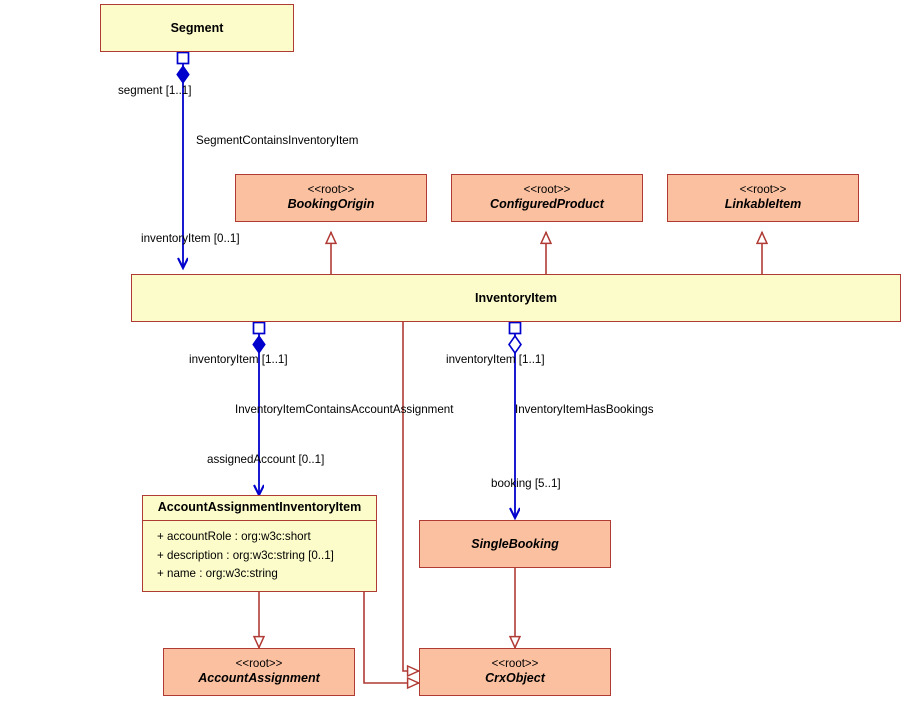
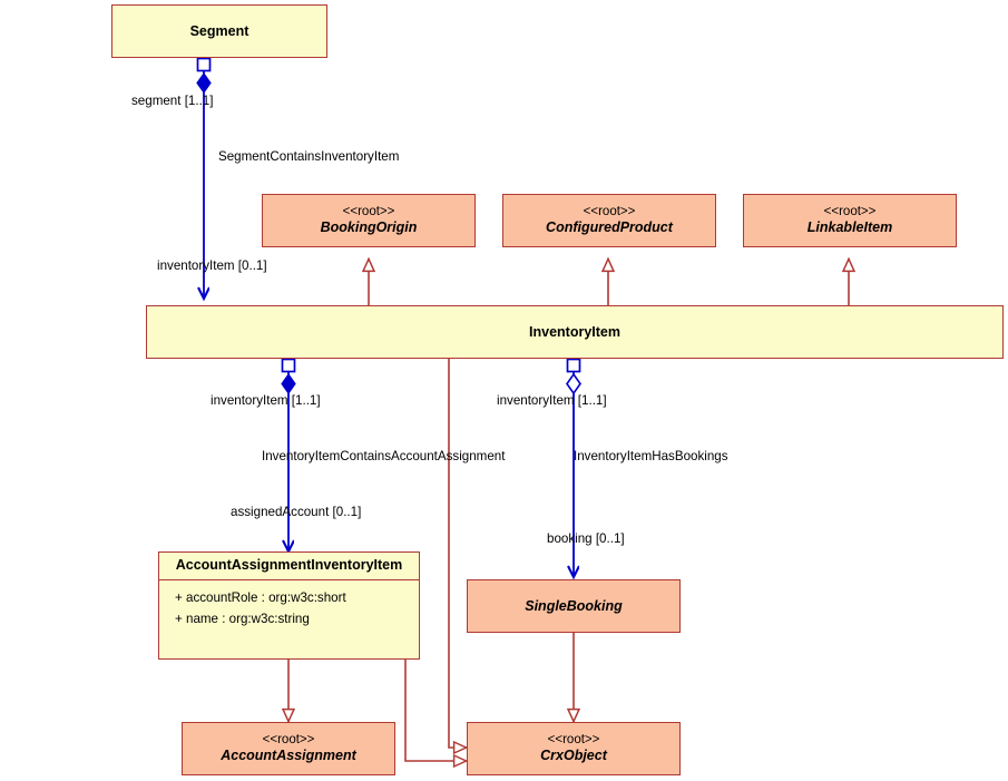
  Segment
  <<root>>
  BookingOrigin
  <<root>>
  ConfiguredProduct
  <<root>>
  LinkableItem
  InventoryItem
  AccountAssignmentInventoryItem
  + accountRole : org:w3c:short
- + description : org:w3c:string [0..1]
  + name : org:w3c:string
  SingleBooking
  <<root>>
  AccountAssignment
  <<root>>
  CrxObject
  segment [1..1]
  SegmentContainsInventoryItem
  inventoryItem [0..1]
  inventoryItem [1..1]
  InventoryItemContainsAccountAssignment
  assignedAccount [0..1]
  inventoryItem [1..1]
  InventoryItemHasBookings
- booking [5..1]
+ booking [0..1]
